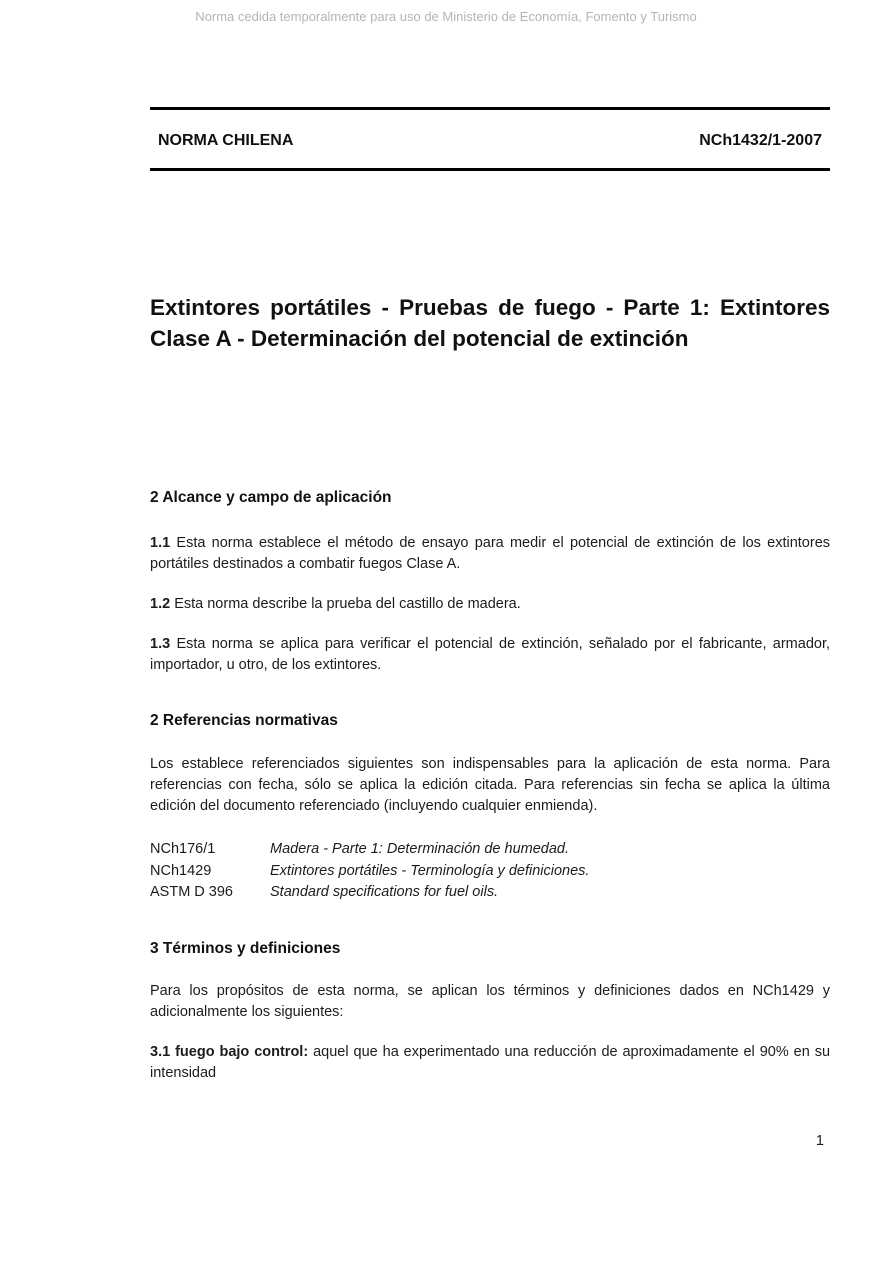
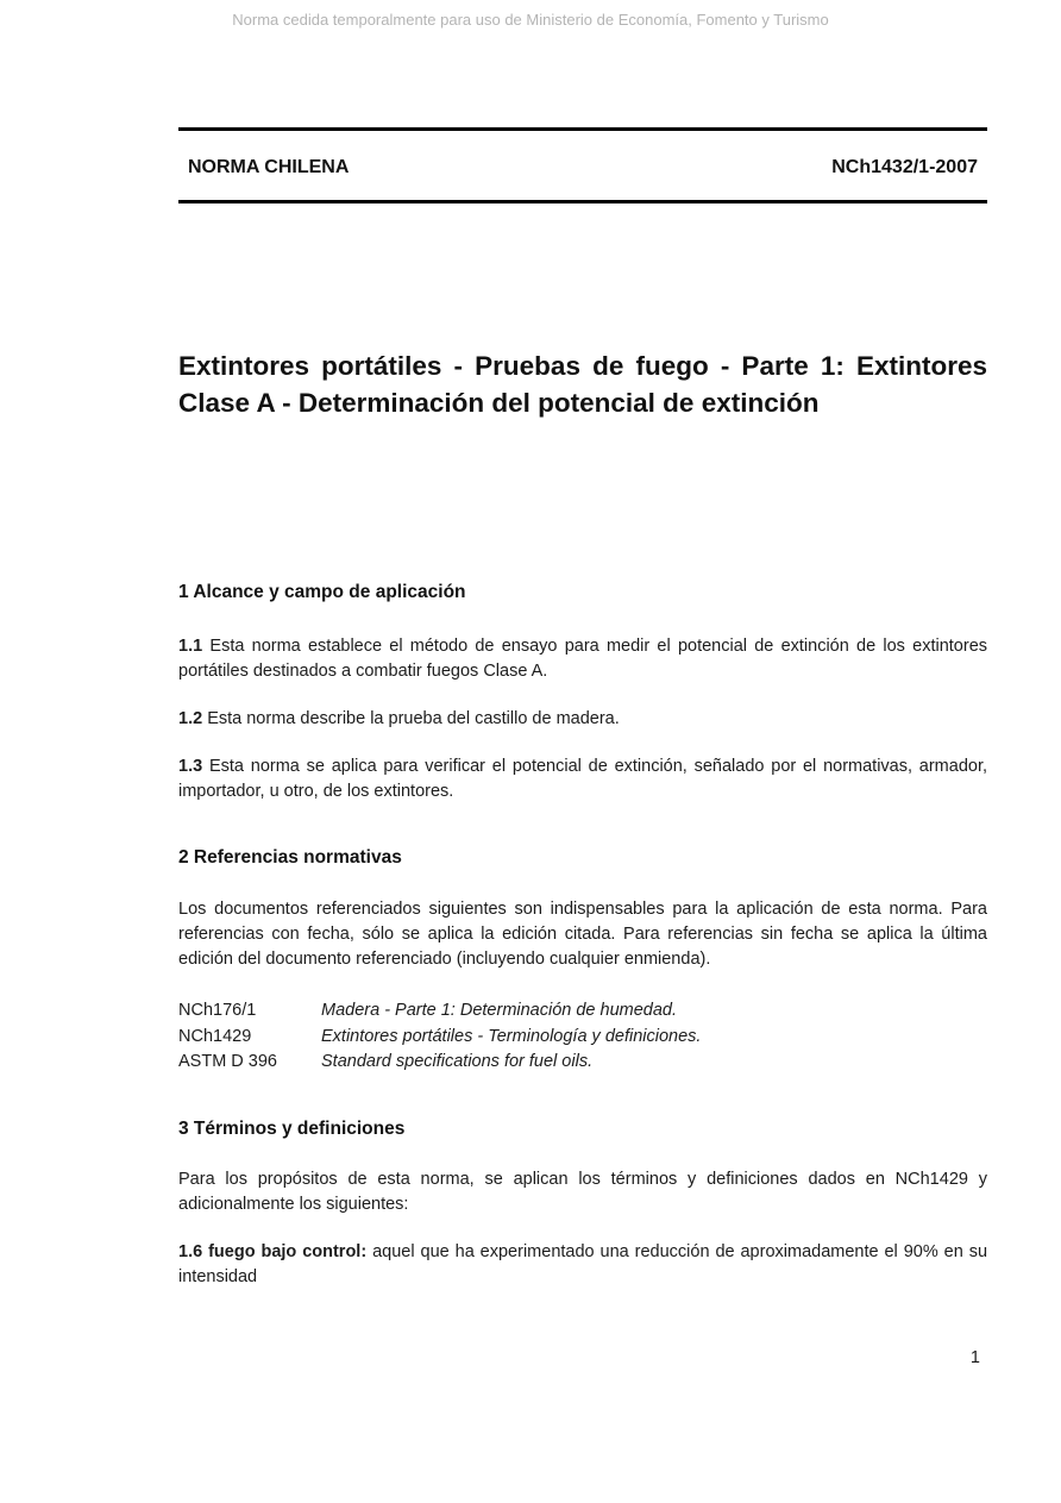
  Norma cedida temporalmente para uso de Ministerio de Economía, Fomento y Turismo
  NORMA CHILENA
  NCh1432/1-2007
  Extintores portátiles - Pruebas de fuego - Parte 1: Extintores Clase A - Determinación del potencial de extinción
- 2 Alcance y campo de aplicación
+ 1 Alcance y campo de aplicación
  1.1 Esta norma establece el método de ensayo para medir el potencial de extinción de los extintores portátiles destinados a combatir fuegos Clase A.
  1.2 Esta norma describe la prueba del castillo de madera.
- 1.3 Esta norma se aplica para verificar el potencial de extinción, señalado por el fabricante, armador, importador, u otro, de los extintores.
+ 1.3 Esta norma se aplica para verificar el potencial de extinción, señalado por el normativas, armador, importador, u otro, de los extintores.
  2 Referencias normativas
- Los establece referenciados siguientes son indispensables para la aplicación de esta norma. Para referencias con fecha, sólo se aplica la edición citada. Para referencias sin fecha se aplica la última edición del documento referenciado (incluyendo cualquier enmienda).
+ Los documentos referenciados siguientes son indispensables para la aplicación de esta norma. Para referencias con fecha, sólo se aplica la edición citada. Para referencias sin fecha se aplica la última edición del documento referenciado (incluyendo cualquier enmienda).
  NCh176/1
  Madera - Parte 1: Determinación de humedad.
  NCh1429
  Extintores portátiles - Terminología y definiciones.
  ASTM D 396
  Standard specifications for fuel oils.
  3 Términos y definiciones
  Para los propósitos de esta norma, se aplican los términos y definiciones dados en NCh1429 y adicionalmente los siguientes:
- 3.1 fuego bajo control: aquel que ha experimentado una reducción de aproximadamente el 90% en su intensidad
+ 1.6 fuego bajo control: aquel que ha experimentado una reducción de aproximadamente el 90% en su intensidad
  1
